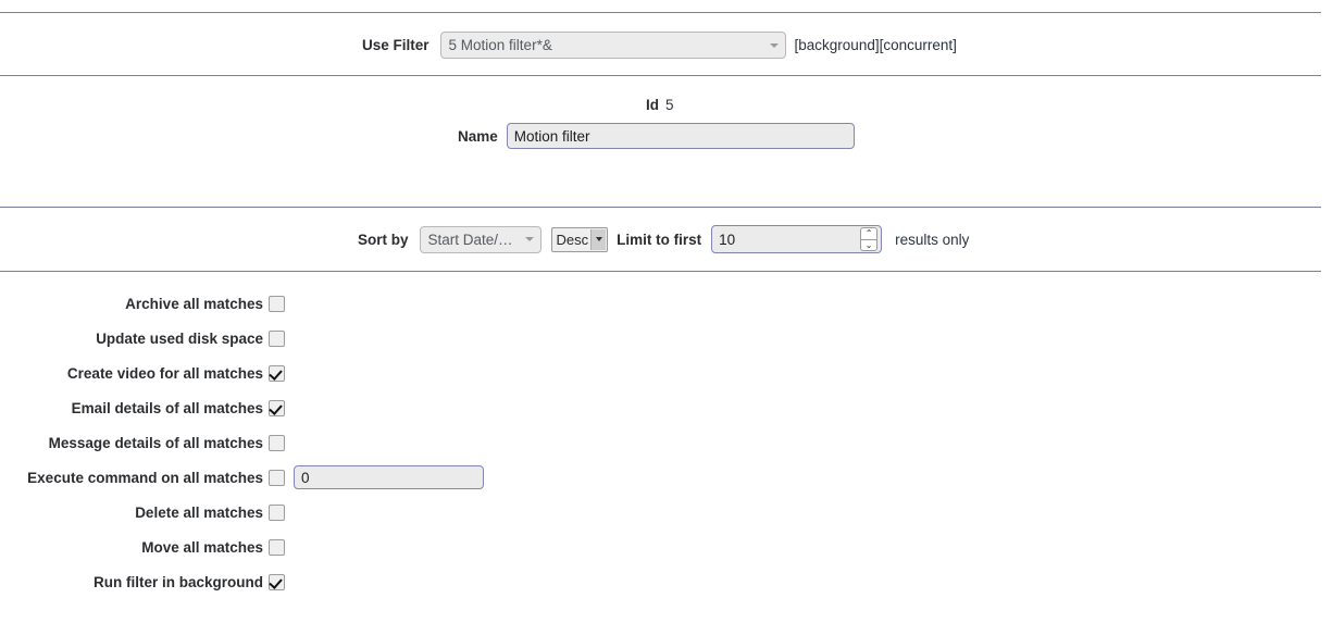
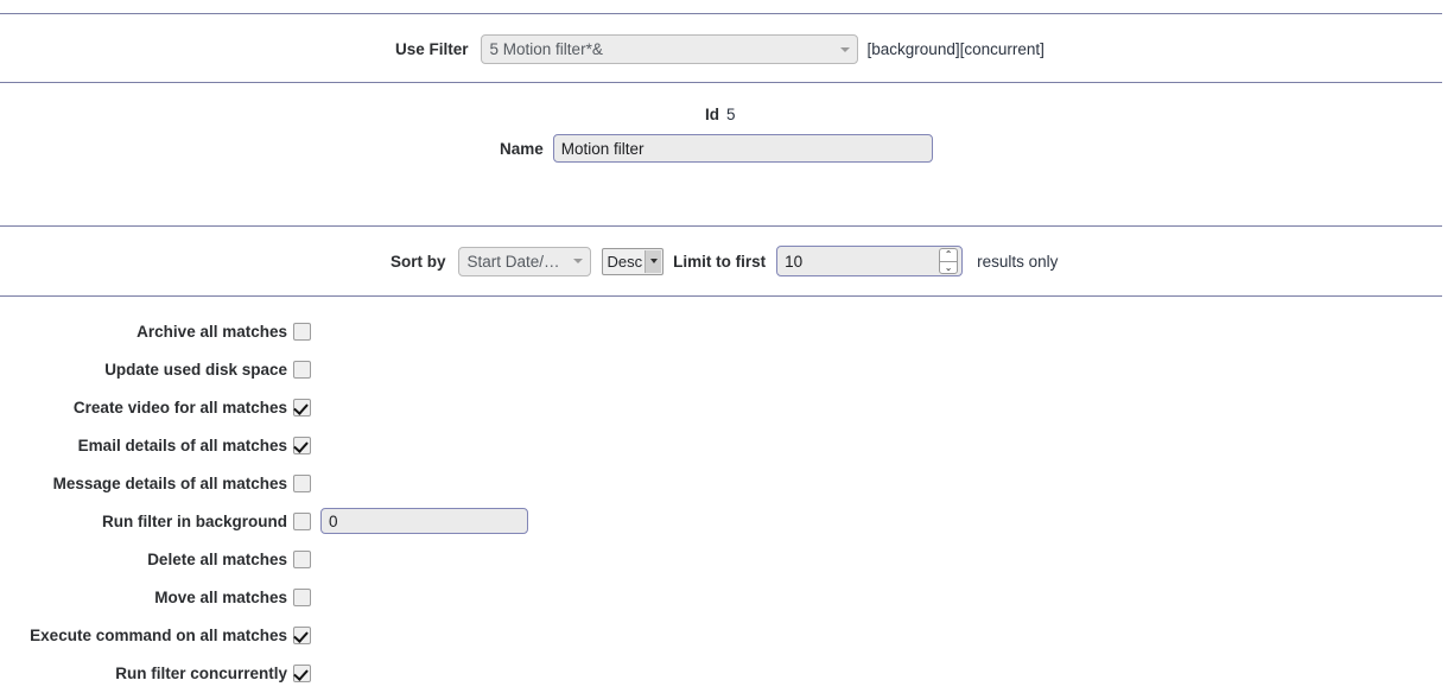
  Use Filter
  5 Motion filter*&
  [background][concurrent]
  Id
  5
  Name
  Motion filter
  Sort by
  Start Date/T…
  Desc
  Limit to first
  10
  ⌃
  ⌄
  results only
  Archive all matches
  Update used disk space
  Create video for all matches
  Email details of all matches
  Message details of all matches
- Execute command on all matches
+ Run filter in background
  0
  Delete all matches
  Move all matches
- Run filter in background
+ Execute command on all matches
+ Run filter concurrently
